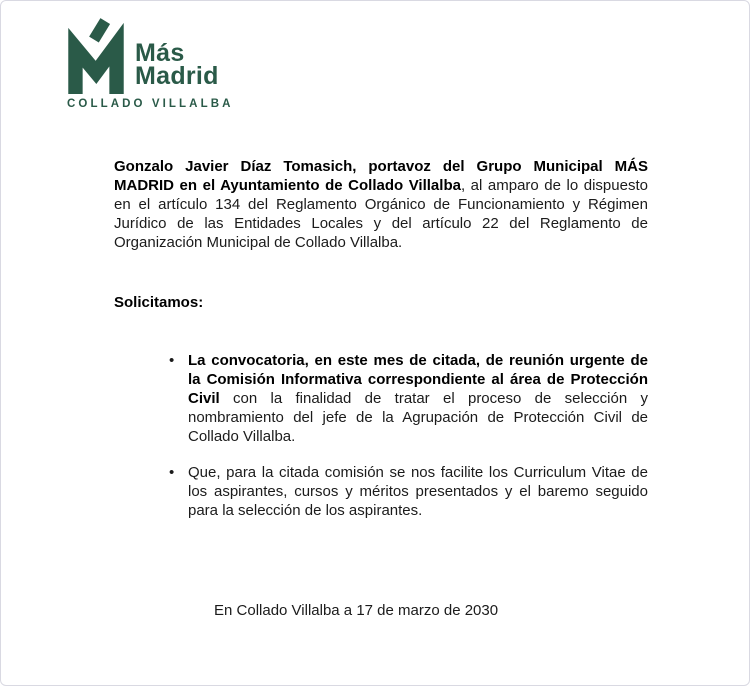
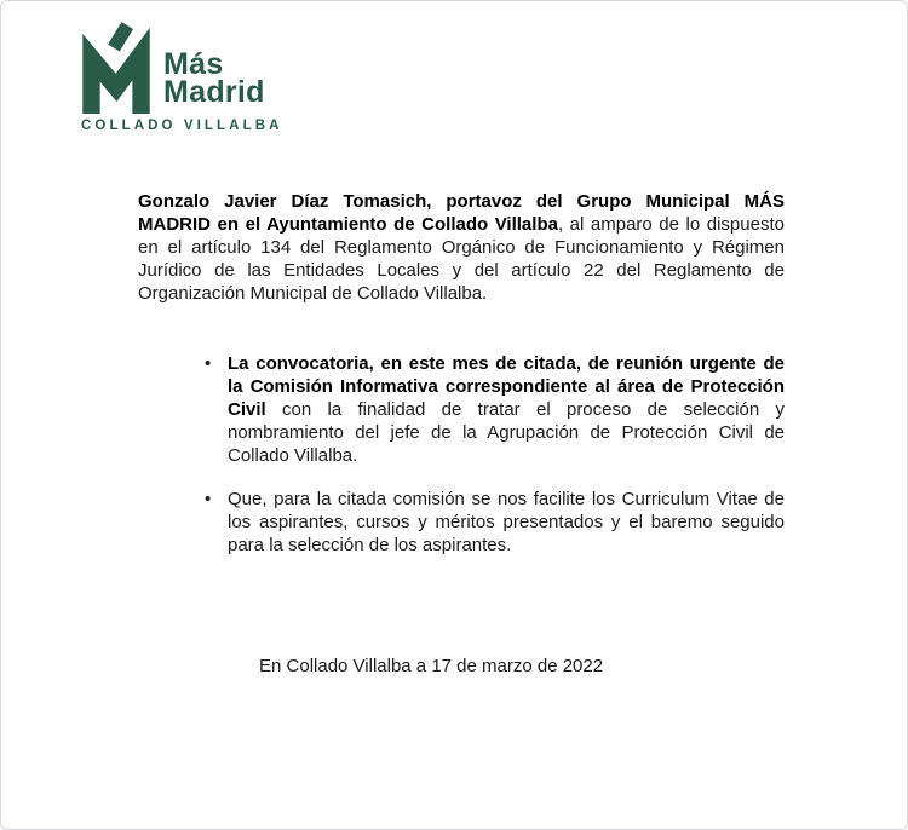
  Más
  Madrid
  COLLADO VILLALBA
  Gonzalo Javier Díaz Tomasich, portavoz del Grupo Municipal MÁS MADRID en el Ayuntamiento de Collado Villalba, al amparo de lo dispuesto en el artículo 134 del Reglamento Orgánico de Funcionamiento y Régimen Jurídico de las Entidades Locales y del artículo 22 del Reglamento de Organización Municipal de Collado Villalba.
- Solicitamos:
  •
  La convocatoria, en este mes de citada, de reunión urgente de la Comisión Informativa correspondiente al área de Protección Civil con la finalidad de tratar el proceso de selección y nombramiento del jefe de la Agrupación de Protección Civil de Collado Villalba.
  •
  Que, para la citada comisión se nos facilite los Curriculum Vitae de los aspirantes, cursos y méritos presentados y el baremo seguido para la selección de los aspirantes.
- En Collado Villalba a 17 de marzo de 2030
+ En Collado Villalba a 17 de marzo de 2022
